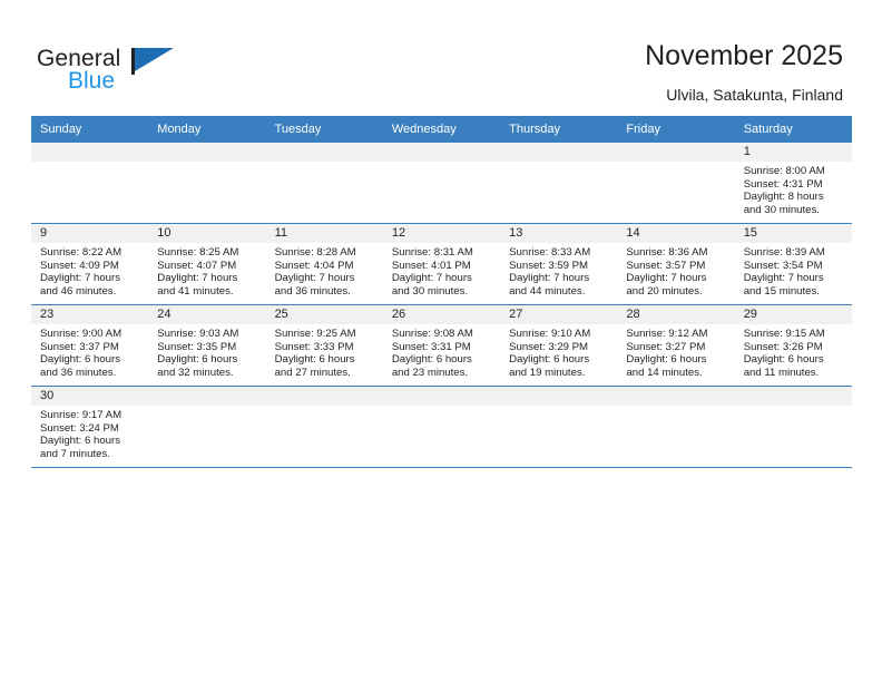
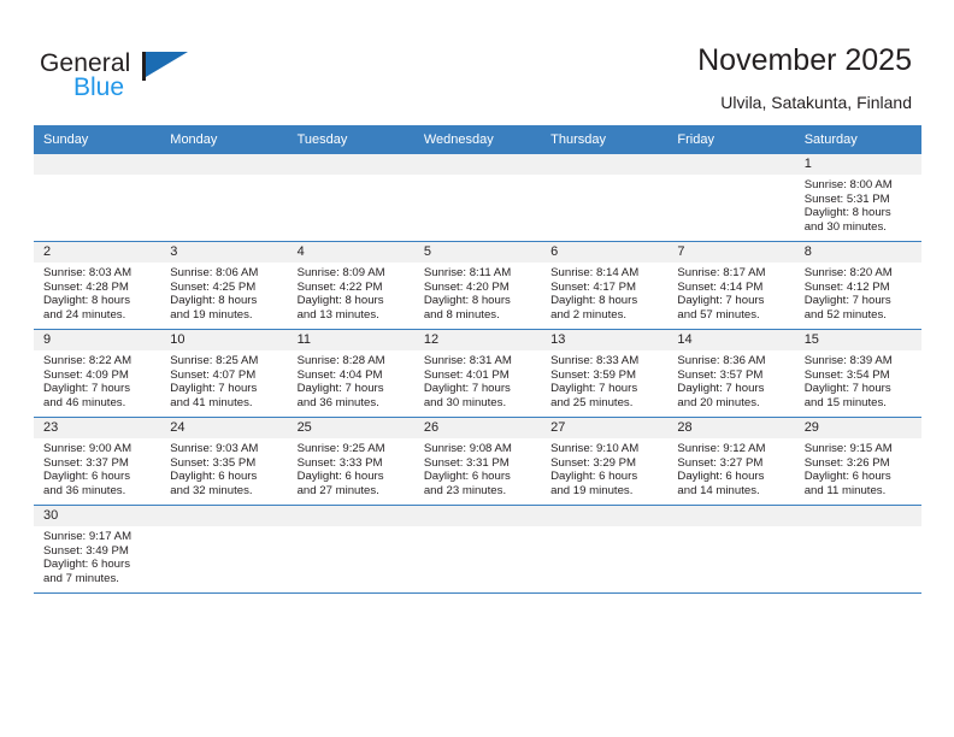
  General
  Blue
  November 2025
  Ulvila, Satakunta, Finland
  Sunday	Monday	Tuesday	Wednesday	Thursday	Friday	Saturday
- 						1Sunrise: 8:00 AMSunset: 4:31 PMDaylight: 8 hoursand 30 minutes.
+ 						1Sunrise: 8:00 AMSunset: 5:31 PMDaylight: 8 hoursand 30 minutes.
+ 2Sunrise: 8:03 AMSunset: 4:28 PMDaylight: 8 hoursand 24 minutes.	3Sunrise: 8:06 AMSunset: 4:25 PMDaylight: 8 hoursand 19 minutes.	4Sunrise: 8:09 AMSunset: 4:22 PMDaylight: 8 hoursand 13 minutes.	5Sunrise: 8:11 AMSunset: 4:20 PMDaylight: 8 hoursand 8 minutes.	6Sunrise: 8:14 AMSunset: 4:17 PMDaylight: 8 hoursand 2 minutes.	7Sunrise: 8:17 AMSunset: 4:14 PMDaylight: 7 hoursand 57 minutes.	8Sunrise: 8:20 AMSunset: 4:12 PMDaylight: 7 hoursand 52 minutes.
- 9Sunrise: 8:22 AMSunset: 4:09 PMDaylight: 7 hoursand 46 minutes.	10Sunrise: 8:25 AMSunset: 4:07 PMDaylight: 7 hoursand 41 minutes.	11Sunrise: 8:28 AMSunset: 4:04 PMDaylight: 7 hoursand 36 minutes.	12Sunrise: 8:31 AMSunset: 4:01 PMDaylight: 7 hoursand 30 minutes.	13Sunrise: 8:33 AMSunset: 3:59 PMDaylight: 7 hoursand 44 minutes.	14Sunrise: 8:36 AMSunset: 3:57 PMDaylight: 7 hoursand 20 minutes.	15Sunrise: 8:39 AMSunset: 3:54 PMDaylight: 7 hoursand 15 minutes.
+ 9Sunrise: 8:22 AMSunset: 4:09 PMDaylight: 7 hoursand 46 minutes.	10Sunrise: 8:25 AMSunset: 4:07 PMDaylight: 7 hoursand 41 minutes.	11Sunrise: 8:28 AMSunset: 4:04 PMDaylight: 7 hoursand 36 minutes.	12Sunrise: 8:31 AMSunset: 4:01 PMDaylight: 7 hoursand 30 minutes.	13Sunrise: 8:33 AMSunset: 3:59 PMDaylight: 7 hoursand 25 minutes.	14Sunrise: 8:36 AMSunset: 3:57 PMDaylight: 7 hoursand 20 minutes.	15Sunrise: 8:39 AMSunset: 3:54 PMDaylight: 7 hoursand 15 minutes.
  23Sunrise: 9:00 AMSunset: 3:37 PMDaylight: 6 hoursand 36 minutes.	24Sunrise: 9:03 AMSunset: 3:35 PMDaylight: 6 hoursand 32 minutes.	25Sunrise: 9:25 AMSunset: 3:33 PMDaylight: 6 hoursand 27 minutes.	26Sunrise: 9:08 AMSunset: 3:31 PMDaylight: 6 hoursand 23 minutes.	27Sunrise: 9:10 AMSunset: 3:29 PMDaylight: 6 hoursand 19 minutes.	28Sunrise: 9:12 AMSunset: 3:27 PMDaylight: 6 hoursand 14 minutes.	29Sunrise: 9:15 AMSunset: 3:26 PMDaylight: 6 hoursand 11 minutes.
- 30Sunrise: 9:17 AMSunset: 3:24 PMDaylight: 6 hoursand 7 minutes.
+ 30Sunrise: 9:17 AMSunset: 3:49 PMDaylight: 6 hoursand 7 minutes.
